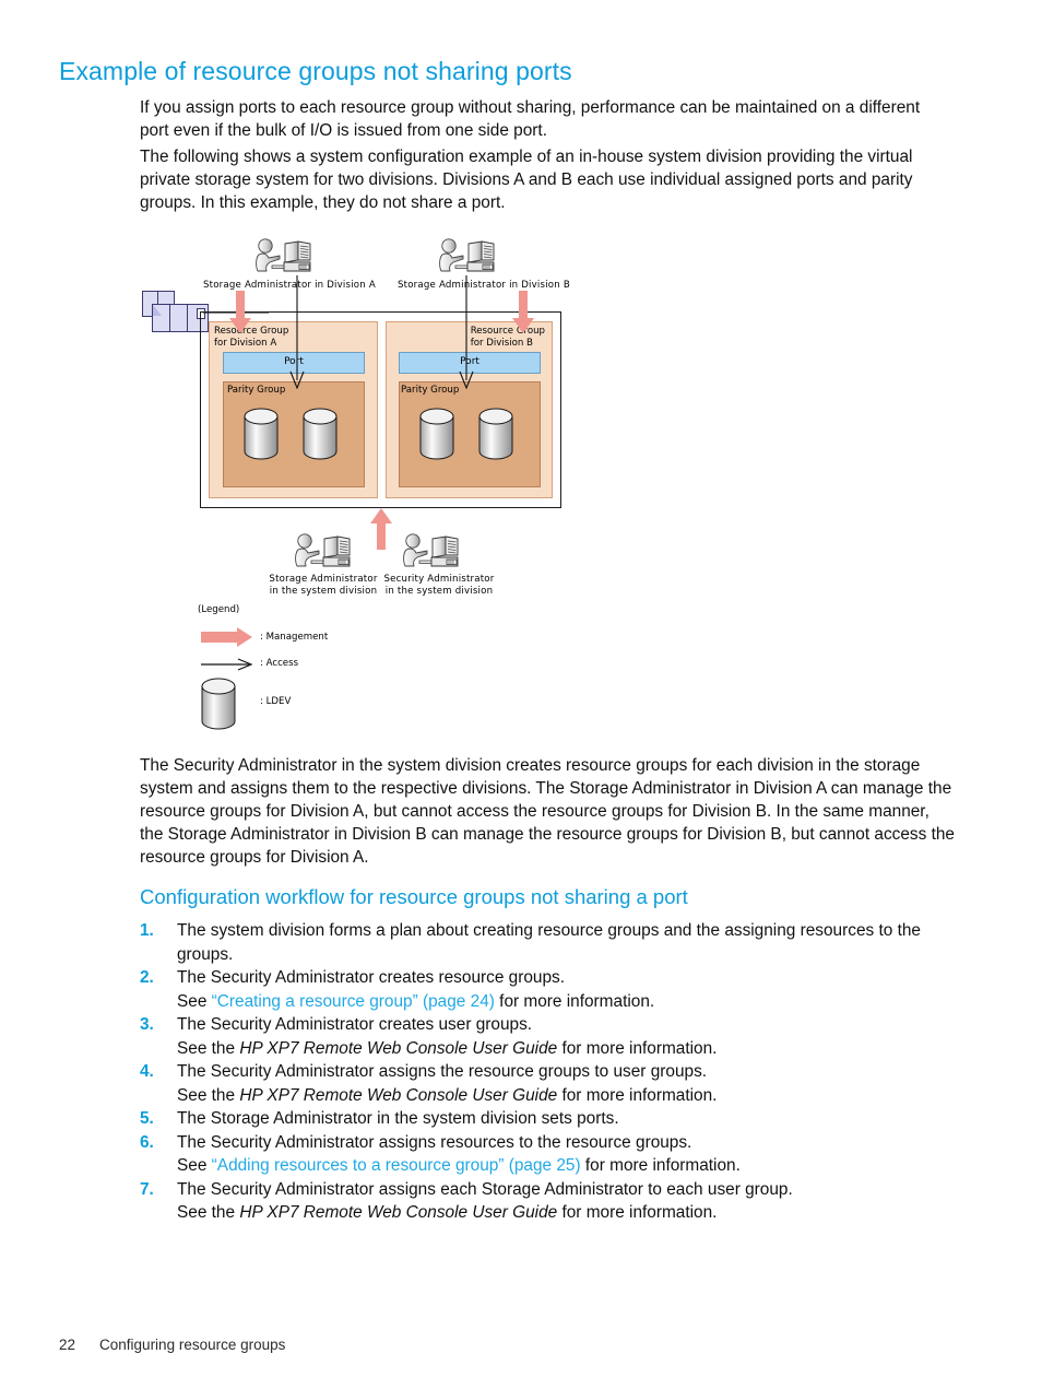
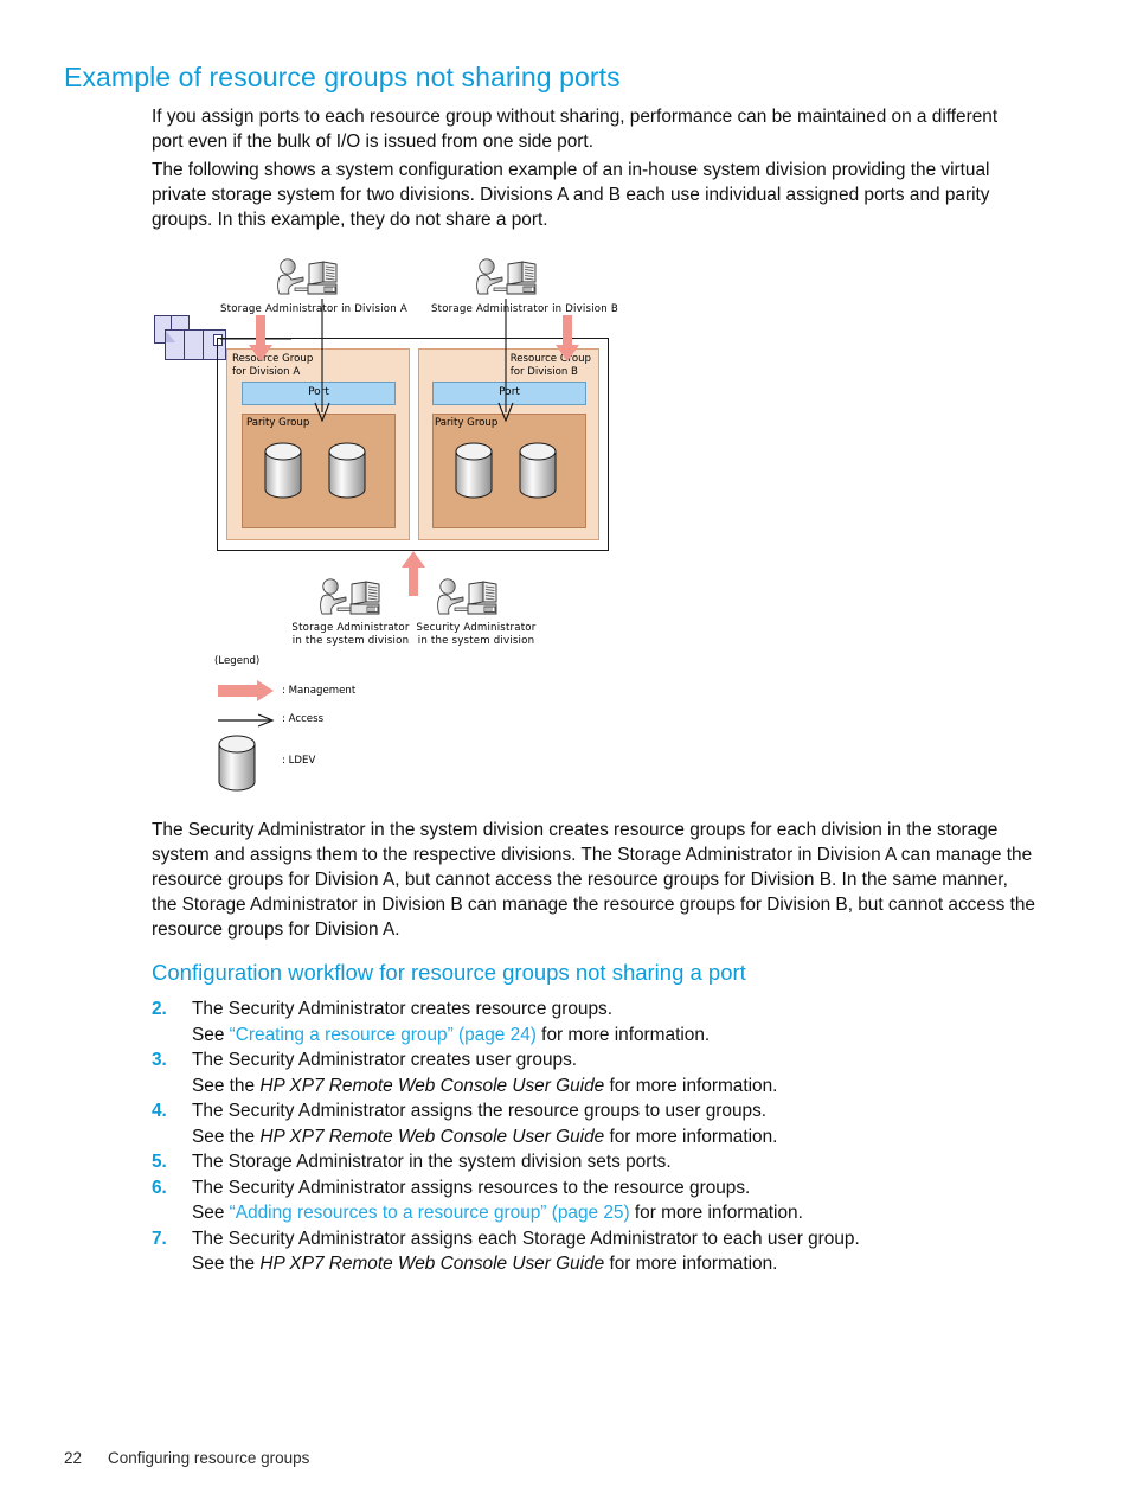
  Example of resource groups not sharing ports
  If you assign ports to each resource group without sharing, performance can be maintained on a different port even if the bulk of I/O is issued from one side port.
  The following shows a system configuration example of an in-house system division providing the virtual private storage system for two divisions. Divisions A and B each use individual assigned ports and parity groups. In this example, they do not share a port.
  Storage Administrator in Division A
  Storage Admiistrator in Division B
  Resorce Group
  for Division A
  Pot
  Parity Group
  Resource Group
  for Division B
  Port
  Parity Group
  Storage Administrator
  in the system division
  Security Administrator
  in the system division
  (Legend)
  : Management
  : Access
  : LDEV
  The Security Administrator in the system division creates resource groups for each division in the storage system and assigns them to the respective divisions. The Storage Administrator in Division A can manage the resource groups for Division A, but cannot access the resource groups for Division B. In the same manner, the Storage Administrator in Division B can manage the resource groups for Division B, but cannot access the resource groups for Division A.
  Configuration workflow for resource groups not sharing a port
- 1.
- The system division forms a plan about creating resource groups and the assigning resources to the groups.
  2.
  The Security Administrator creates resource groups.
  See “Creating a resource group” (page 24) for more information.
  3.
  The Security Administrator creates user groups.
  See the HP XP7 Remote Web Console User Guide for more information.
  4.
  The Security Administrator assigns the resource groups to user groups.
  See the HP XP7 Remote Web Console User Guide for more information.
  5.
  The Storage Administrator in the system division sets ports.
  6.
  The Security Administrator assigns resources to the resource groups.
  See “Adding resources to a resource group” (page 25) for more information.
  7.
  The Security Administrator assigns each Storage Administrator to each user group.
  See the HP XP7 Remote Web Console User Guide for more information.
  22
  Configuring resource groups
